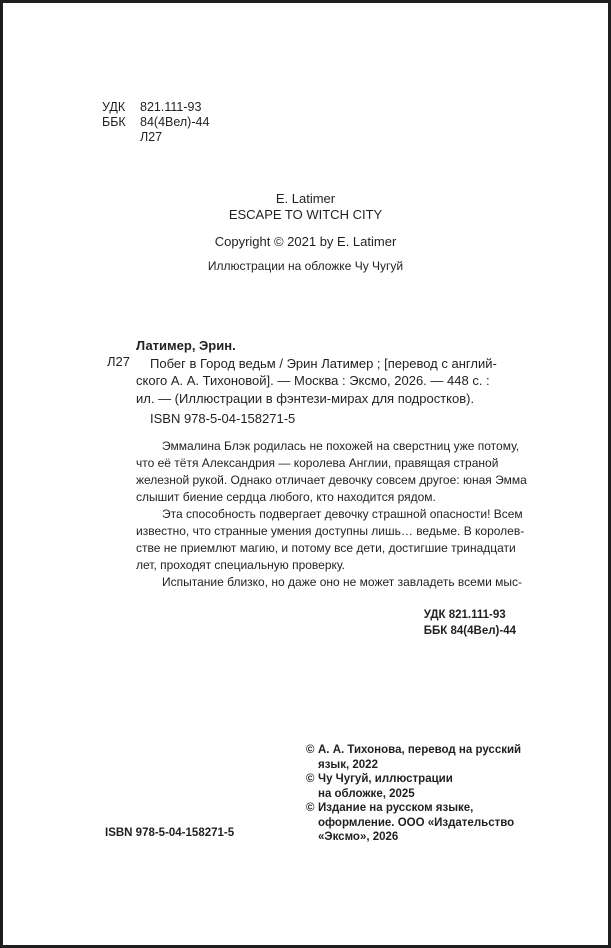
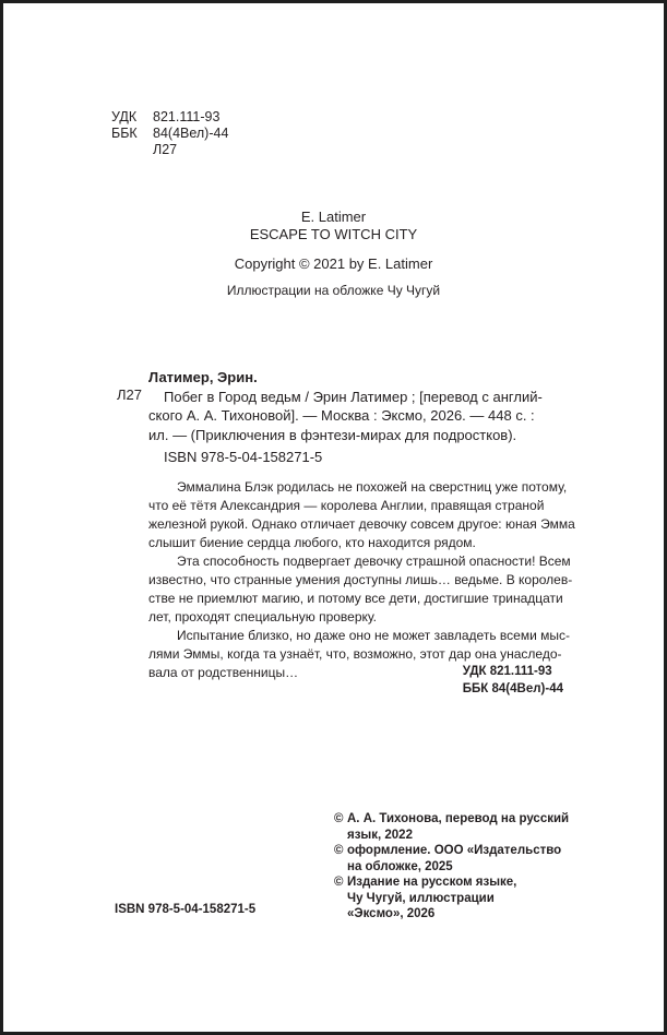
  УДК
  821.111-93
  ББК
  84(4Вел)-44
  Л27
  E. Latimer
  ESCAPE TO WITCH CITY
  Copyright © 2021 by E. Latimer
  Иллюстрации на обложке Чу Чугуй
  Л27
  Латимер, Эрин.
  Побег в Город ведьм / Эрин Латимер ; [перевод с англий-
  ского А. А. Тихоновой]. — Москва : Эксмо, 2026. — 448 с. :
- ил. — (Иллюстрации в фэнтези-мирах для подростков).
+ ил. — (Приключения в фэнтези-мирах для подростков).
  ISBN 978-5-04-158271-5
  Эммалина Блэк родилась не похожей на сверстниц уже потому,
  что её тётя Александрия — королева Англии, правящая страной
  железной рукой. Однако отличает девочку совсем другое: юная Эмма
  слышит биение сердца любого, кто находится рядом.
  Эта способность подвергает девочку страшной опасности! Всем
  известно, что странные умения доступны лишь… ведьме. В королев-
  стве не приемлют магию, и потому все дети, достигшие тринадцати
  лет, проходят специальную проверку.
  Испытание близко, но даже оно не может завладеть всеми мыс-
+ лями Эммы, когда та узнаёт, что, возможно, этот дар она унаследо-
+ вала от родственницы…
  УДК 821.111-93
  ББК 84(4Вел)-44
  ©
  А. А. Тихонова, перевод на русский
  язык, 2022
  ©
- Чу Чугуй, иллюстрации
+ оформление. ООО «Издательство
  на обложке, 2025
  ©
  Издание на русском языке,
- оформление. ООО «Издательство
+ Чу Чугуй, иллюстрации
  «Эксмо», 2026
  ISBN 978-5-04-158271-5
